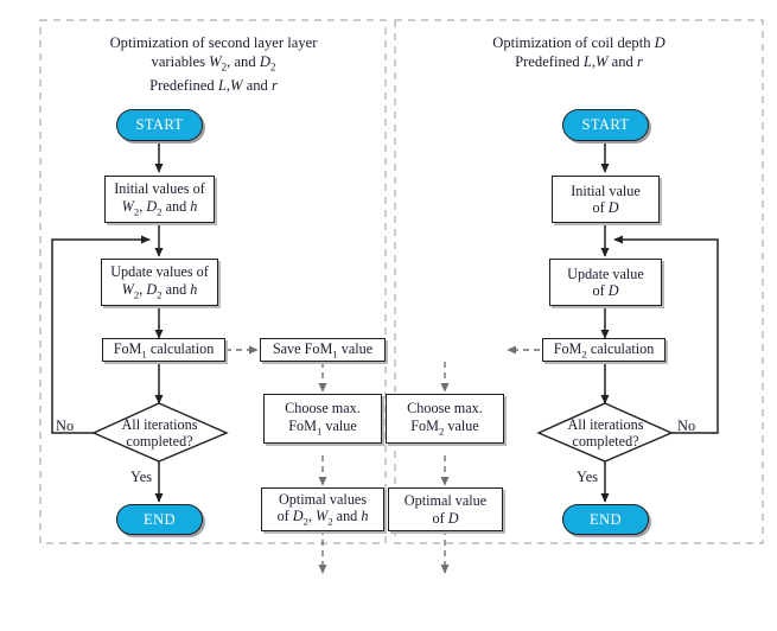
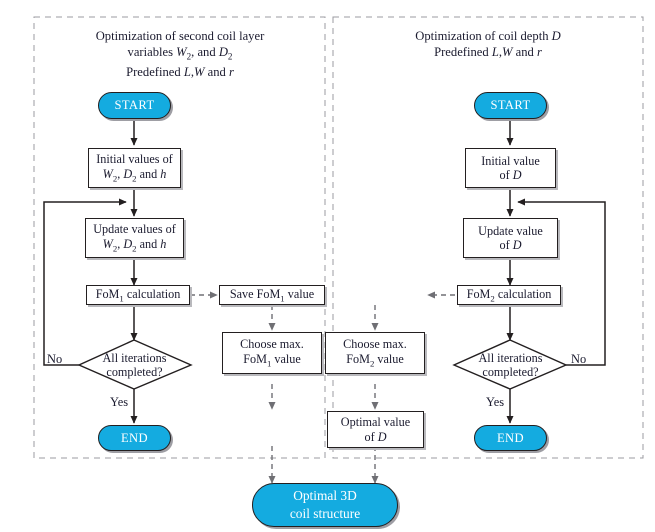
- Optimization of second layer layer
+ Optimization of second coil layer
  variables W2, and D2
  Predefined L,W and r
  Optimization of coil depth D
  Predefined L,W and r
  START
  Initial values of
  W2, D2 and h
  Update values of
  W2, D2 and h
  FoM1 calculation
  All iterations
  completed?
  No
  Yes
  END
  Save FoM1 value
  Choose max.
  FoM1 value
- Optimal values
- of D2, W2 and h
  START
  Initial value
  of D
  Update value
  of D
  FoM2 calculation
  All iterations
  completed?
  No
  Yes
  END
  Choose max.
  FoM2 value
  Optimal value
  of D
+ Optimal 3D
+ coil structure
